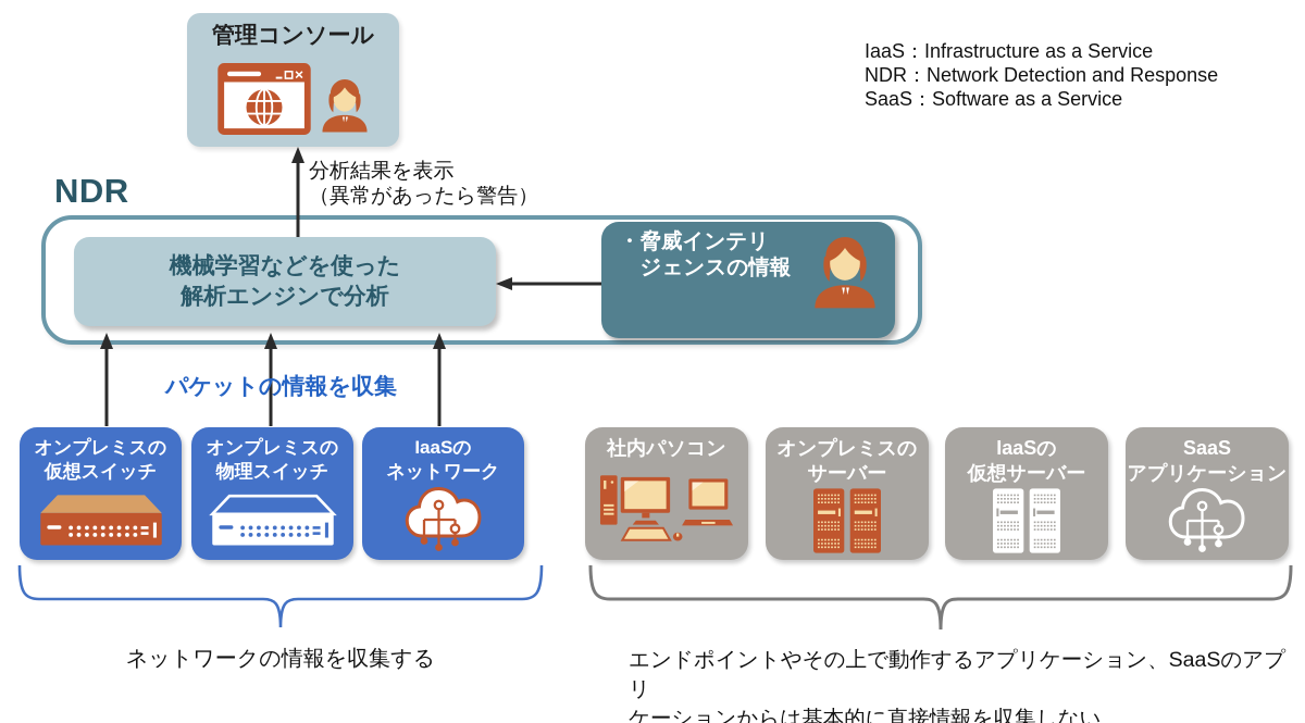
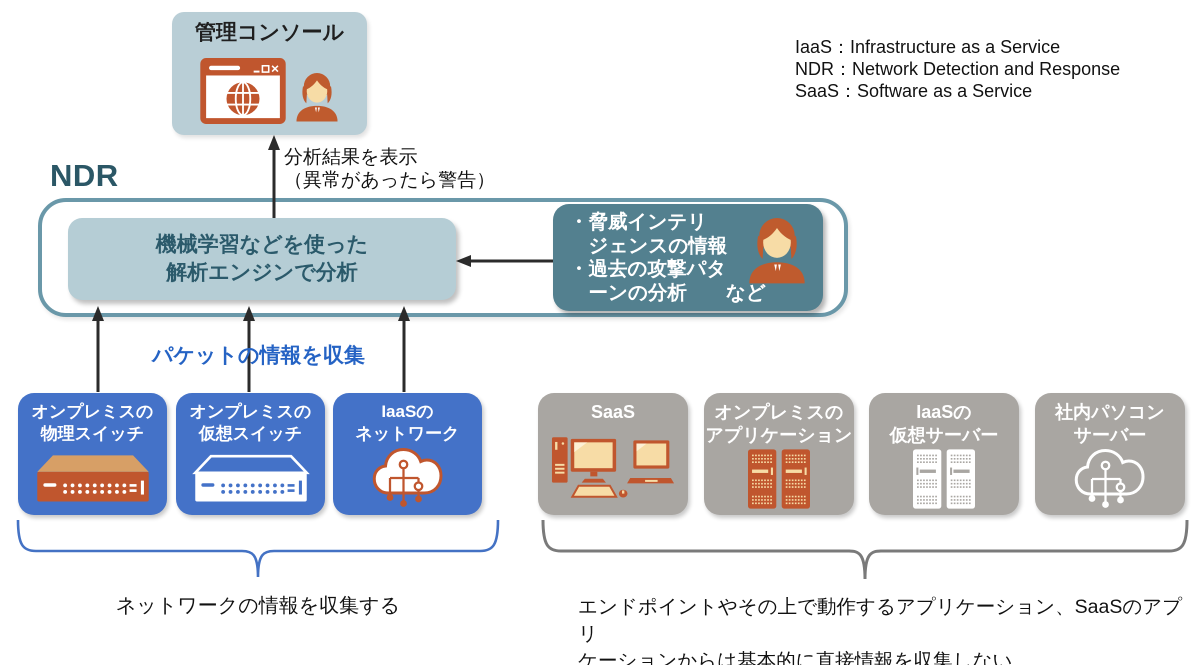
  管理コンソール
  分析結果を表示
  （異常があったら警告）
  IaaS：Infrastructure as a Service
  NDR：Network Detection and Response
  SaaS：Software as a Service
  NDR
  機械学習などを使った
  解析エンジンで分析
  ・脅威インテリ
  ジェンスの情報
+ ・過去の攻撃パタ
+ ーンの分析 など
  パケットの情報を収集
  オンプレミスの
- 仮想スイッチ
+ 物理スイッチ
  オンプレミスの
- 物理スイッチ
+ 仮想スイッチ
  IaaSの
  ネットワーク
- 社内パソコン
+ SaaS
  オンプレミスの
- サーバー
+ アプリケーション
  IaaSの
  仮想サーバー
- SaaS
+ 社内パソコン
- アプリケーション
+ サーバー
  ネットワークの情報を収集する
  エンドポイントやその上で動作するアプリケーション、SaaSのアプリ
  ケーションからは基本的に直接情報を収集しない
